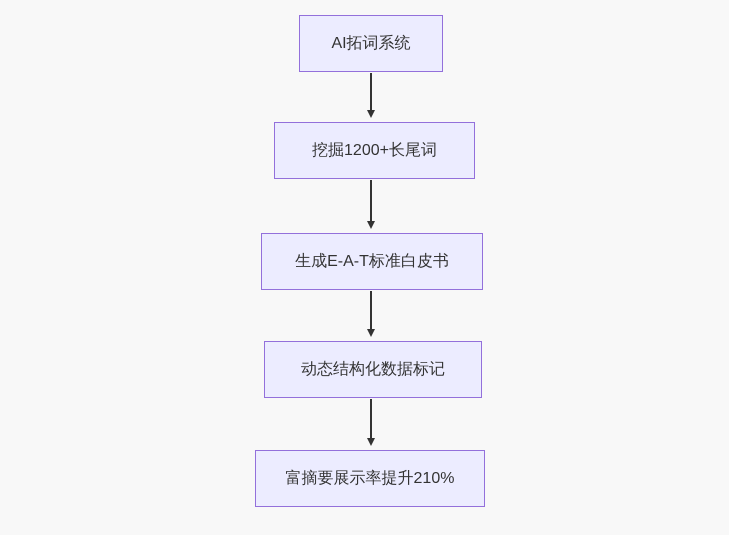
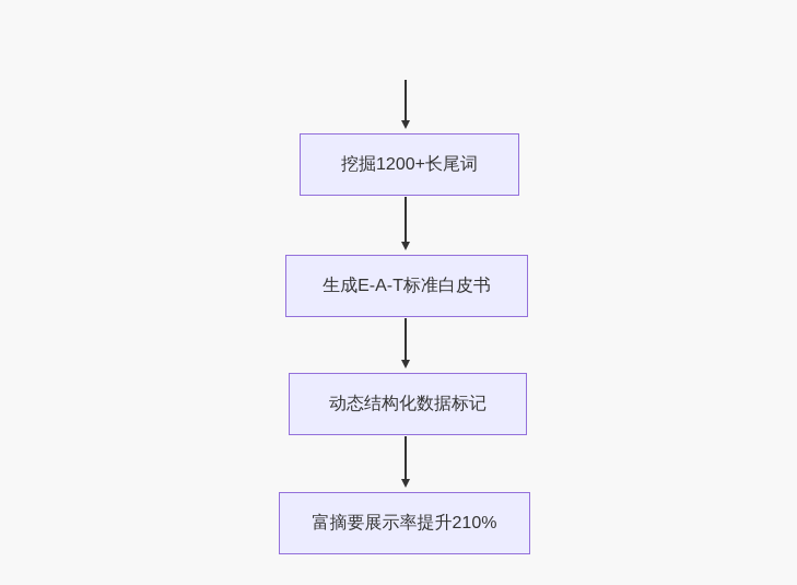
- AI拓词系统
  挖掘1200+长尾词
  生成E-A-T标准白皮书
  动态结构化数据标记
  富摘要展示率提升210%
